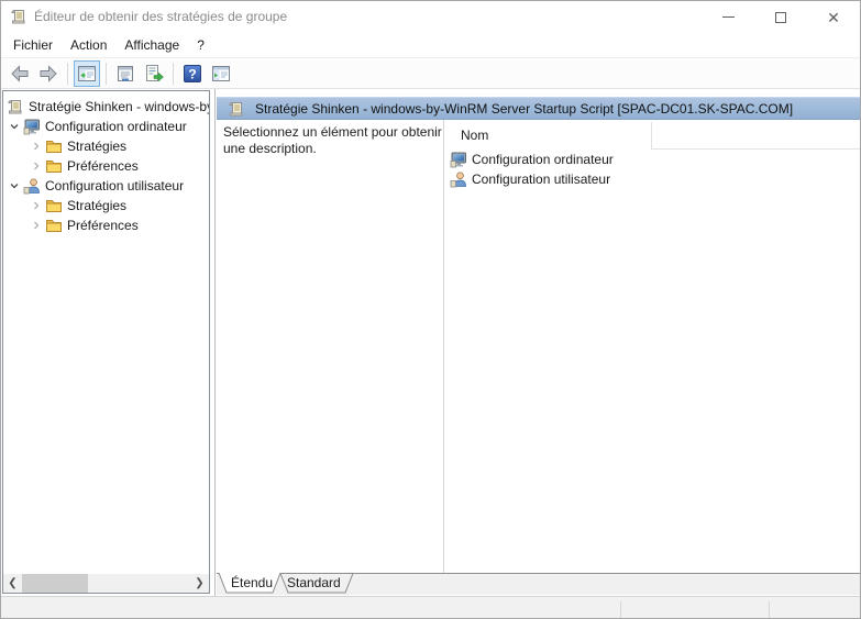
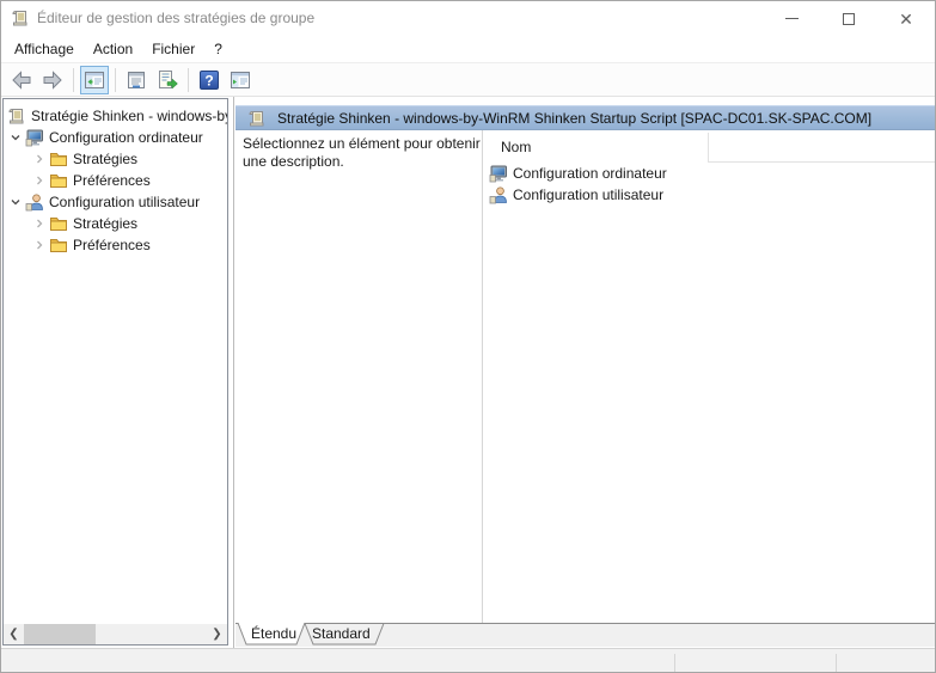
- Éditeur de obtenir des stratégies de groupe
+ Éditeur de gestion des stratégies de groupe
  ✕
- Fichier
+ Affichage
  Action
- Affichage
+ Fichier
  ?
  ?
  Stratégie Shinken - windows-b
  Configuration ordinateur
  Stratégies
  Préférences
  Configuration utilisateur
  Stratégies
  Préférences
  ❮
  ❯
- Stratégie Shinken - windows-by-WinRM Server Startup Script [SPAC-DC01.SK-SPAC.COM]
+ Stratégie Shinken - windows-by-WinRM Shinken Startup Script [SPAC-DC01.SK-SPAC.COM]
  Sélectionnez un élément pour obtenir
  une description.
  Nom
  Configuration ordinateur
  Configuration utilisateur
  Étendu
  Standard
